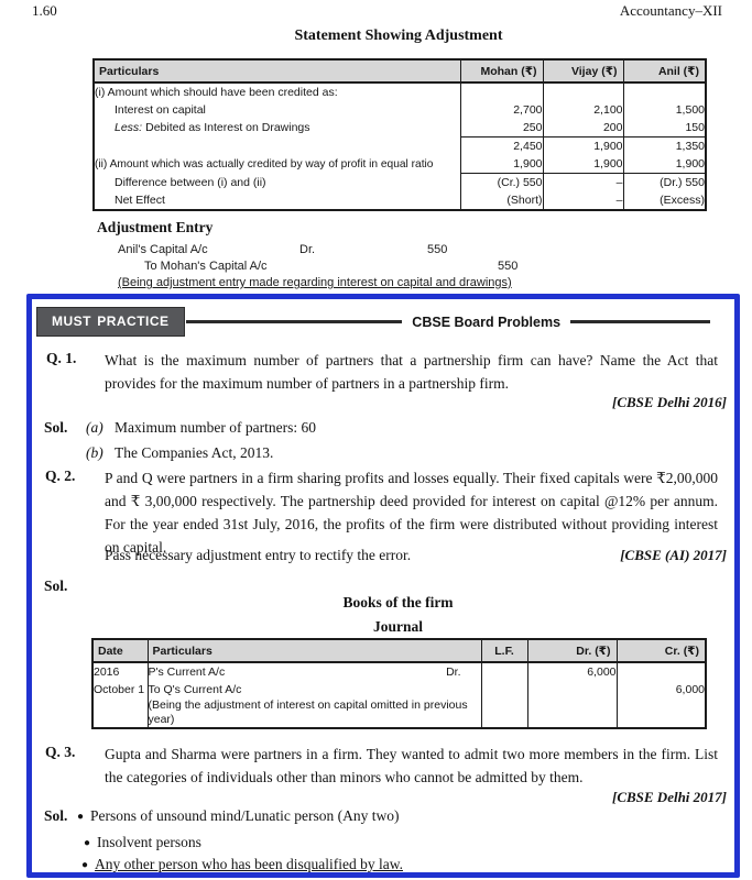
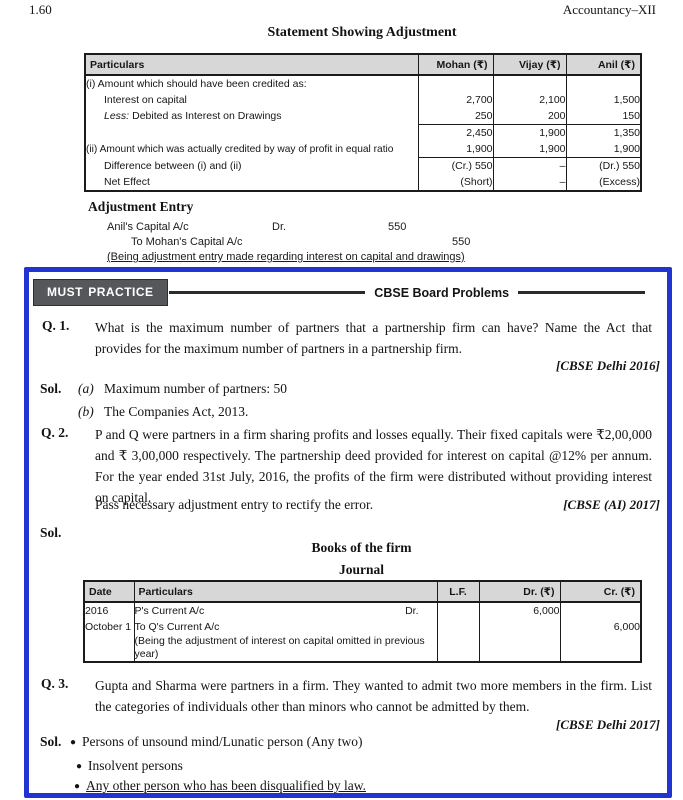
  1.60
  Accountancy–XII
  Statement Showing Adjustment
  Particulars	Mohan (₹)	Vijay (₹)	Anil (₹)
  (i) Amount which should have been credited as:
  Interest on capital	2,700	2,100	1,500
  Less: Debited as Interest on Drawings	250	200	150
  	2,450	1,900	1,350
  (ii) Amount which was actually credited by way of profit in equal ratio	1,900	1,900	1,900
  Difference between (i) and (ii)	(Cr.) 550	–	(Dr.) 550
  Net Effect	(Short)	–	(Excess)
  Adjustment Entry
  Anil's Capital A/c
  Dr.
  550
  To Mohan's Capital A/c
  550
  (Being adjustment entry made regarding interest on capital and drawings)
  must practice
  CBSE Board Problems
  Q. 1.
  What is the maximum number of partners that a partnership firm can have? Name the Act that provides for the maximum number of partners in a partnership firm.
  [CBSE Delhi 2016]
  Sol.
- (a) Maximum number of partners: 60
+ (a) Maximum number of partners: 50
  (b) The Companies Act, 2013.
  Q. 2.
  P and Q were partners in a firm sharing profits and losses equally. Their fixed capitals were ₹2,00,000 and ₹ 3,00,000 respectively. The partnership deed provided for interest on capital @12% per annum. For the year ended 31st July, 2016, the profits of the firm were distributed without providing interest on capital.
  Pass necessary adjustment entry to rectify the error.
  [CBSE (AI) 2017]
  Sol.
  Books of the firm
  Journal
  Date	Particulars	L.F.	Dr. (₹)	Cr. (₹)
  2016	P's Current A/c Dr.		6,000
  October 1	To Q's Current A/c			6,000
  	(Being the adjustment of interest on capital omitted in previous year)
  Q. 3.
  Gupta and Sharma were partners in a firm. They wanted to admit two more members in the firm. List the categories of individuals other than minors who cannot be admitted by them.
  [CBSE Delhi 2017]
  Sol.
  ● Persons of unsound mind/Lunatic person (Any two)
  ● Insolvent persons
  ● Any other person who has been disqualified by law.
